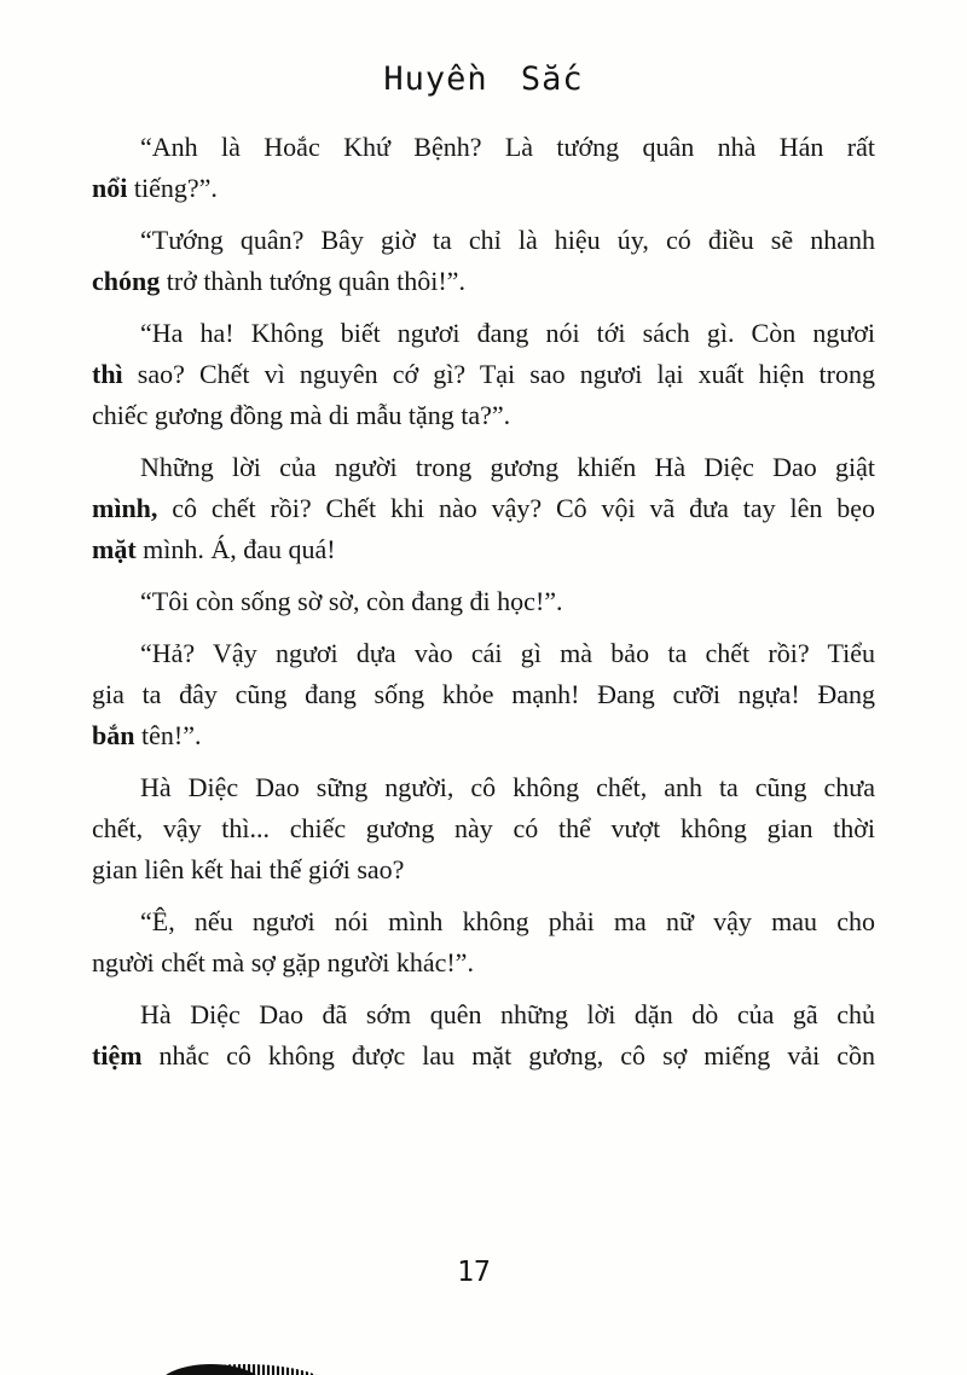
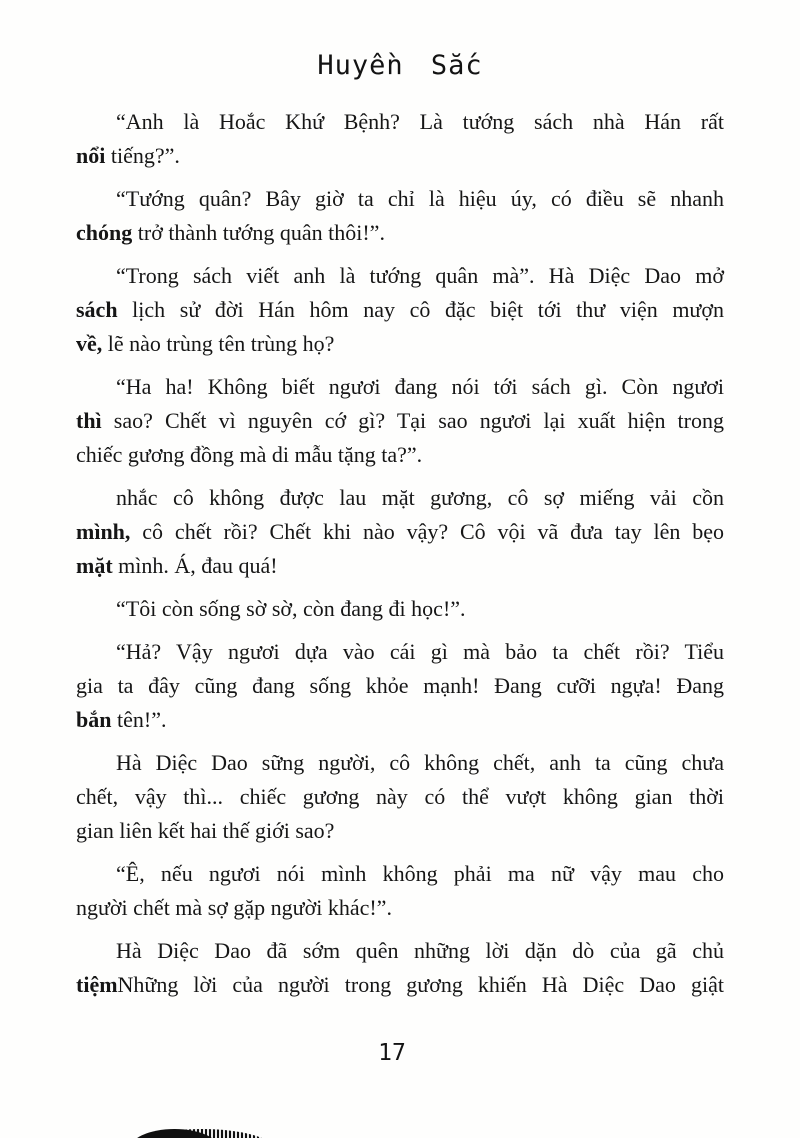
  Huyền Sắc
- “Anh là Hoắc Khứ Bệnh? Là tướng quân nhà Hán rất
+ “Anh là Hoắc Khứ Bệnh? Là tướng sách nhà Hán rất
  nổi tiếng?”.
  “Tướng quân? Bây giờ ta chỉ là hiệu úy, có điều sẽ nhanh
  chóng trở thành tướng quân thôi!”.
+ “Trong sách viết anh là tướng quân mà”. Hà Diệc Dao mở
+ sách lịch sử đời Hán hôm nay cô đặc biệt tới thư viện mượn
+ về, lẽ nào trùng tên trùng họ?
  “Ha ha! Không biết ngươi đang nói tới sách gì. Còn ngươi
  thì sao? Chết vì nguyên cớ gì? Tại sao ngươi lại xuất hiện trong
  chiếc gương đồng mà di mẫu tặng ta?”.
- Những lời của người trong gương khiến Hà Diệc Dao giật
+ nhắc cô không được lau mặt gương, cô sợ miếng vải cồn
  mình, cô chết rồi? Chết khi nào vậy? Cô vội vã đưa tay lên bẹo
  mặt mình. Á, đau quá!
  “Tôi còn sống sờ sờ, còn đang đi học!”.
  “Hả? Vậy ngươi dựa vào cái gì mà bảo ta chết rồi? Tiểu
  gia ta đây cũng đang sống khỏe mạnh! Đang cưỡi ngựa! Đang
  bắn tên!”.
  Hà Diệc Dao sững người, cô không chết, anh ta cũng chưa
  chết, vậy thì... chiếc gương này có thể vượt không gian thời
  gian liên kết hai thế giới sao?
  “Ê, nếu ngươi nói mình không phải ma nữ vậy mau cho
  người chết mà sợ gặp người khác!”.
  Hà Diệc Dao đã sớm quên những lời dặn dò của gã chủ
- tiệm nhắc cô không được lau mặt gương, cô sợ miếng vải cồn
+ tiệmNhững lời của người trong gương khiến Hà Diệc Dao giật
  17
